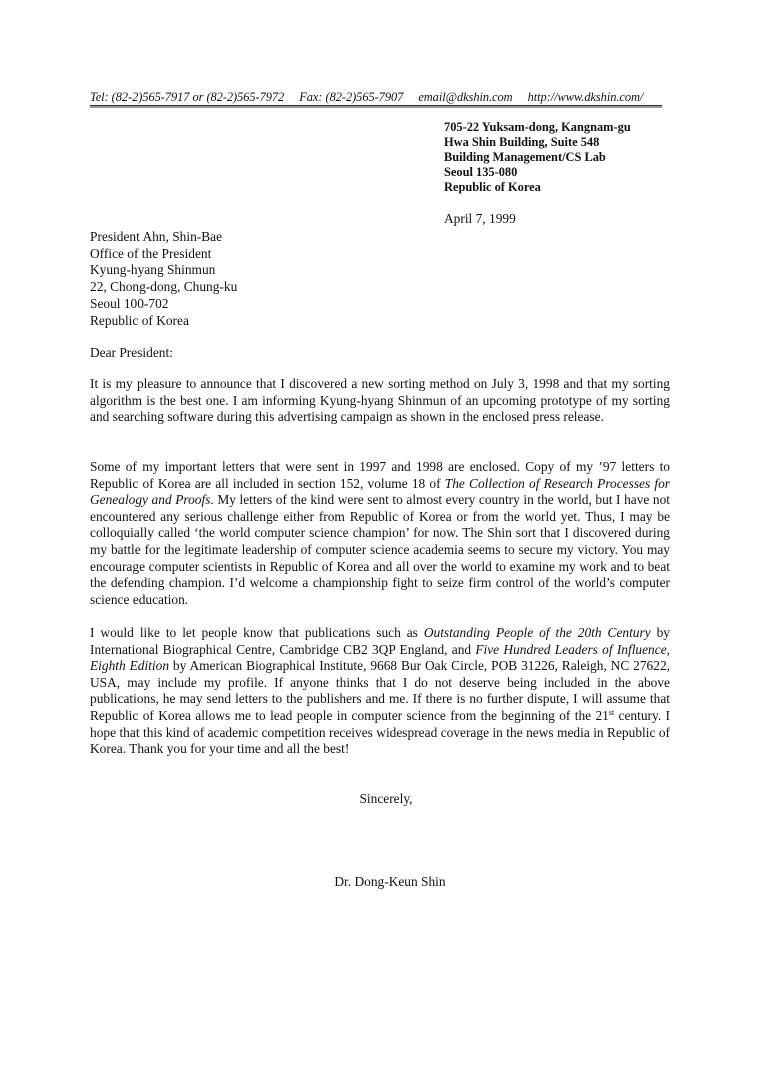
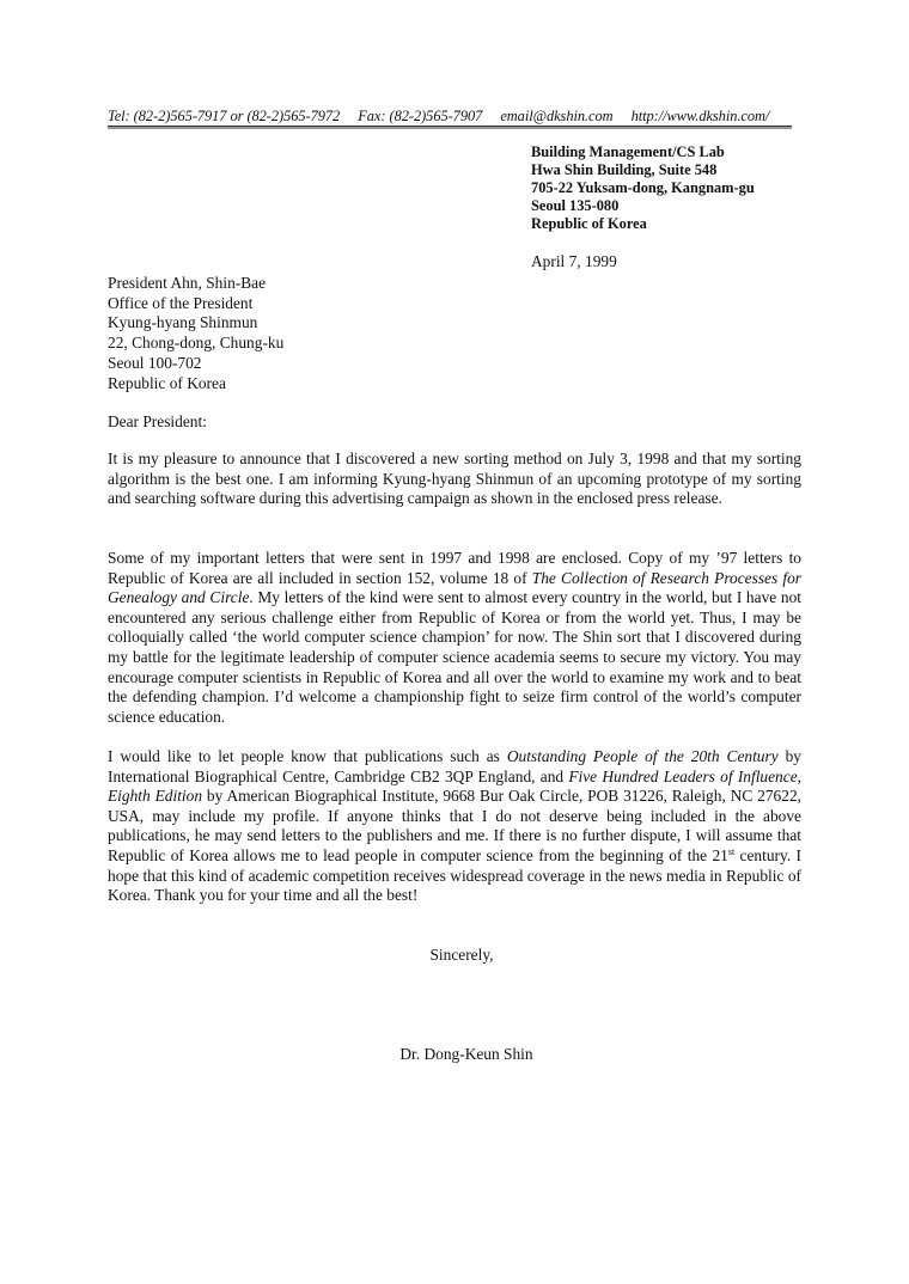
  Tel: (82-2)565-7917 or (82-2)565-7972 Fax: (82-2)565-7907 email@dkshin.com http://www.dkshin.com/
- 705-22 Yuksam-dong, Kangnam-gu
+ Building Management/CS Lab
  Hwa Shin Building, Suite 548
- Building Management/CS Lab
+ 705-22 Yuksam-dong, Kangnam-gu
  Seoul 135-080
  Republic of Korea
  April 7, 1999
  President Ahn, Shin-Bae
  Office of the President
  Kyung-hyang Shinmun
  22, Chong-dong, Chung-ku
  Seoul 100-702
  Republic of Korea
  Dear President:
  It is my pleasure to announce that I discovered a new sorting method on July 3, 1998 and that my sorting algorithm is the best one. I am informing Kyung-hyang Shinmun of an upcoming prototype of my sorting and searching software during this advertising campaign as shown in the enclosed press release.
- Some of my important letters that were sent in 1997 and 1998 are enclosed. Copy of my ’97 letters to Republic of Korea are all included in section 152, volume 18 of The Collection of Research Processes for Genealogy and Proofs. My letters of the kind were sent to almost every country in the world, but I have not encountered any serious challenge either from Republic of Korea or from the world yet. Thus, I may be colloquially called ‘the world computer science champion’ for now. The Shin sort that I discovered during my battle for the legitimate leadership of computer science academia seems to secure my victory. You may encourage computer scientists in Republic of Korea and all over the world to examine my work and to beat the defending champion. I’d welcome a championship fight to seize firm control of the world’s computer science education.
+ Some of my important letters that were sent in 1997 and 1998 are enclosed. Copy of my ’97 letters to Republic of Korea are all included in section 152, volume 18 of The Collection of Research Processes for Genealogy and Circle. My letters of the kind were sent to almost every country in the world, but I have not encountered any serious challenge either from Republic of Korea or from the world yet. Thus, I may be colloquially called ‘the world computer science champion’ for now. The Shin sort that I discovered during my battle for the legitimate leadership of computer science academia seems to secure my victory. You may encourage computer scientists in Republic of Korea and all over the world to examine my work and to beat the defending champion. I’d welcome a championship fight to seize firm control of the world’s computer science education.
  I would like to let people know that publications such as Outstanding People of the 20th Century by International Biographical Centre, Cambridge CB2 3QP England, and Five Hundred Leaders of Influence, Eighth Edition by American Biographical Institute, 9668 Bur Oak Circle, POB 31226, Raleigh, NC 27622, USA, may include my profile. If anyone thinks that I do not deserve being included in the above publications, he may send letters to the publishers and me. If there is no further dispute, I will assume that Republic of Korea allows me to lead people in computer science from the beginning of the 21st century. I hope that this kind of academic competition receives widespread coverage in the news media in Republic of Korea. Thank you for your time and all the best!
  Sincerely,
  Dr. Dong-Keun Shin
